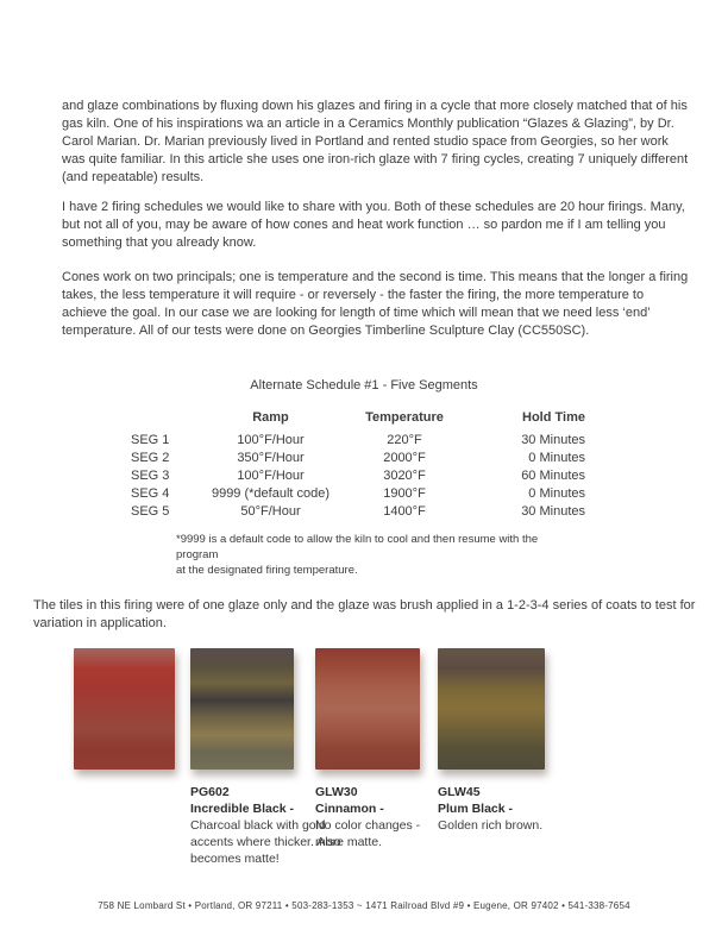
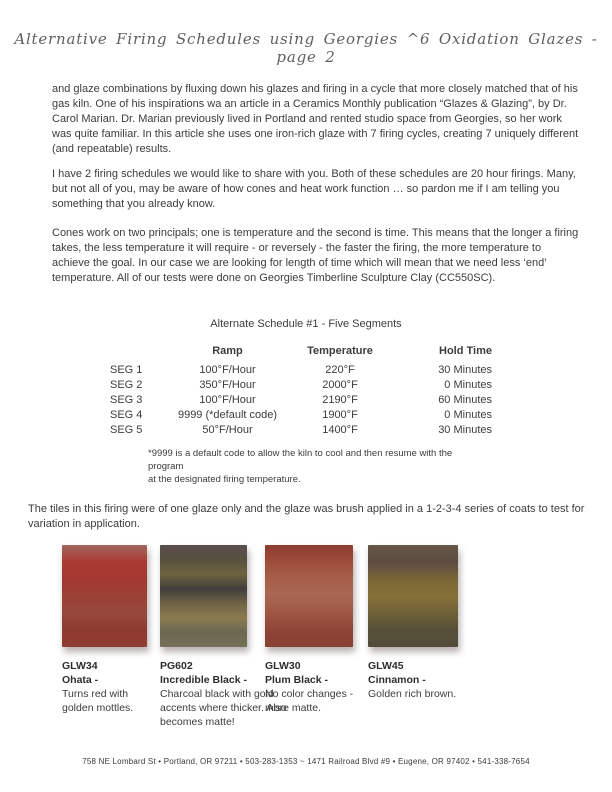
+ Alternative Firing Schedules using Georgies ^6 Oxidation Glazes - page 2
  and glaze combinations by fluxing down his glazes and firing in a cycle that more closely matched that of his gas kiln. One of his inspirations wa an article in a Ceramics Monthly publication “Glazes & Glazing”, by Dr. Carol Marian. Dr. Marian previously lived in Portland and rented studio space from Georgies, so her work was quite familiar. In this article she uses one iron-rich glaze with 7 firing cycles, creating 7 uniquely different (and repeatable) results.
  I have 2 firing schedules we would like to share with you. Both of these schedules are 20 hour firings. Many, but not all of you, may be aware of how cones and heat work function … so pardon me if I am telling you something that you already know.
  Cones work on two principals; one is temperature and the second is time. This means that the longer a firing takes, the less temperature it will require - or reversely - the faster the firing, the more temperature to achieve the goal. In our case we are looking for length of time which will mean that we need less ‘end’ temperature. All of our tests were done on Georgies Timberline Sculpture Clay (CC550SC).
  Alternate Schedule #1 - Five Segments
  Ramp
  Temperature
  Hold Time
  SEG 1
  100°F/Hour
  220°F
  30 Minutes
  SEG 2
  350°F/Hour
  2000°F
  0 Minutes
  SEG 3
  100°F/Hour
- 3020°F
+ 2190°F
  60 Minutes
  SEG 4
  9999 (*default code)
  1900°F
  0 Minutes
  SEG 5
  50°F/Hour
  1400°F
  30 Minutes
  *9999 is a default code to allow the kiln to cool and then resume with the program
  at the designated firing temperature.
  The tiles in this firing were of one glaze only and the glaze was brush applied in a 1-2-3-4 series of coats to test for variation in application.
+ GLW34
+ Ohata -
+ Turns red with golden mottles.
  PG602
  Incredible Black -
  Charcoal black with gold accents where thicker. Also becomes matte!
  GLW30
- Cinnamon -
+ Plum Black -
  No color changes - more matte.
  GLW45
- Plum Black -
+ Cinnamon -
  Golden rich brown.
  758 NE Lombard St • Portland, OR 97211 • 503-283-1353 ~ 1471 Railroad Blvd #9 • Eugene, OR 97402 • 541-338-7654
